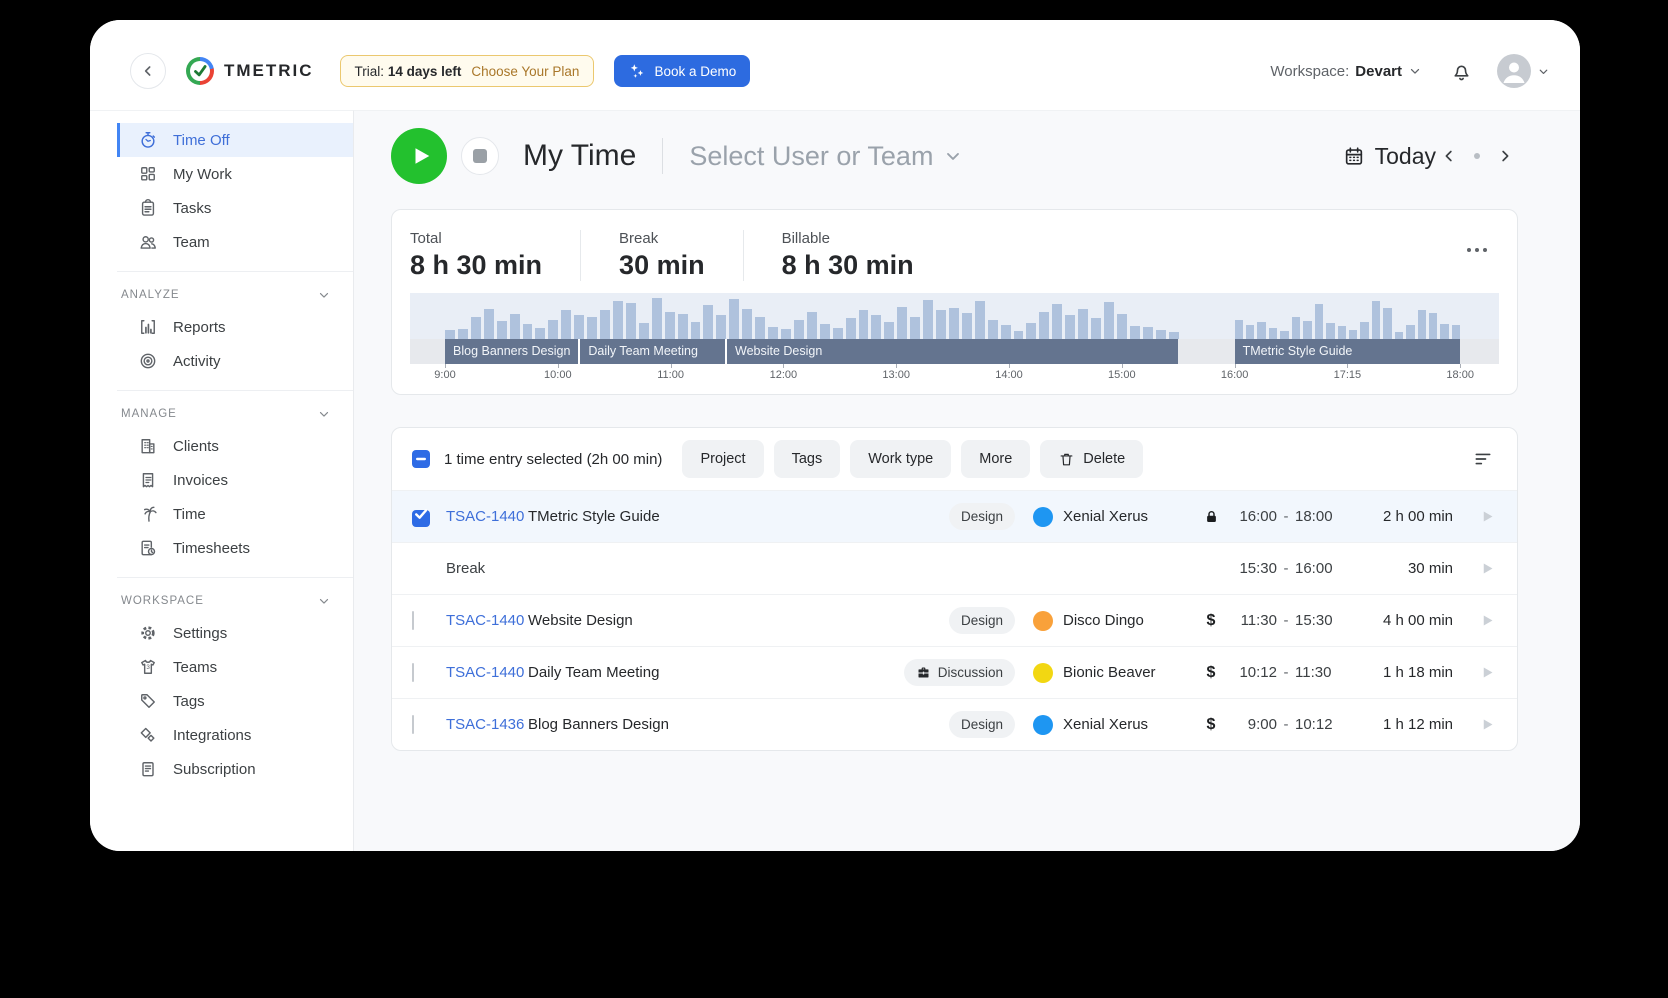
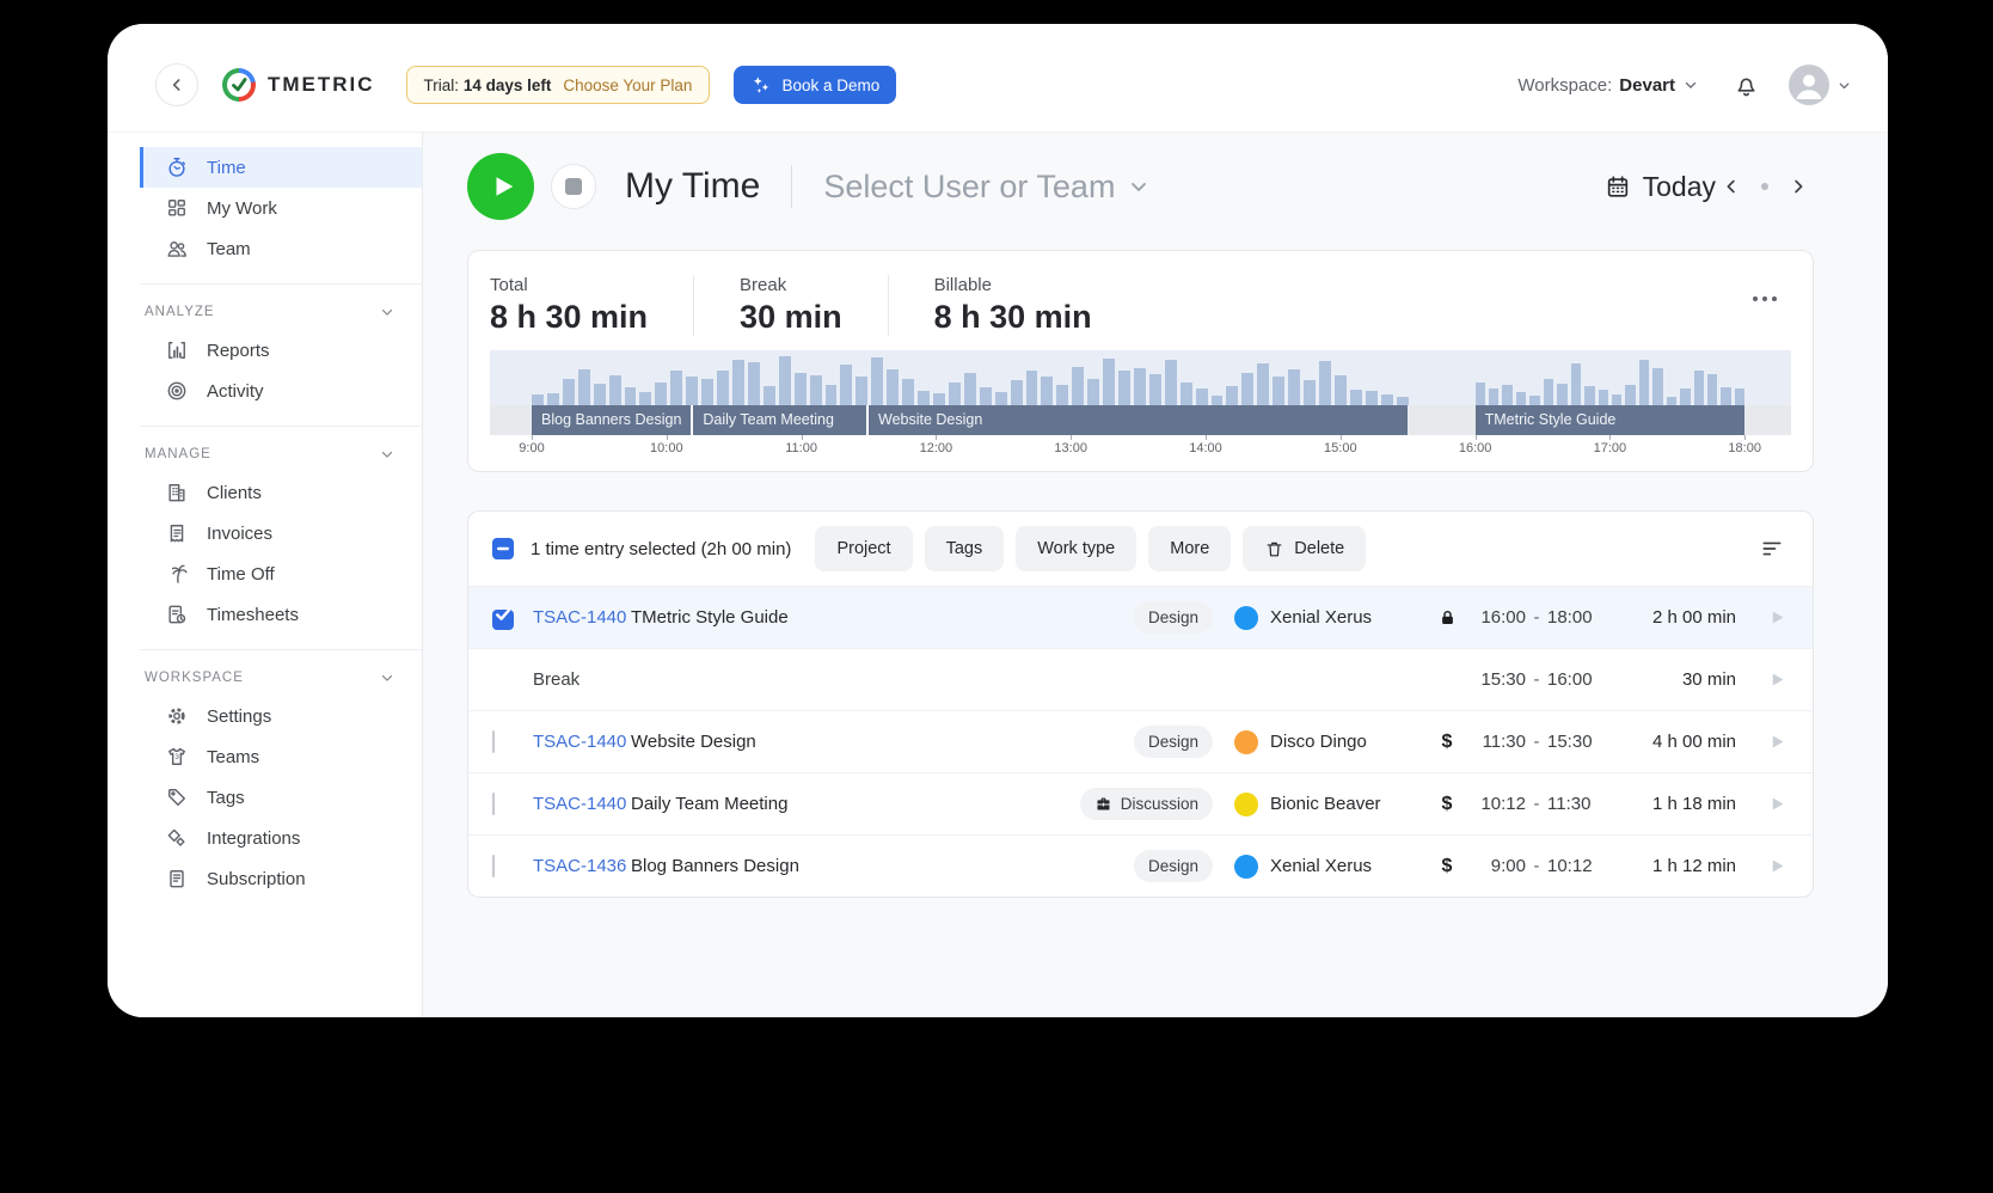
  TMETRIC
  Trial: 14 days left
  Choose Your Plan
  Book a Demo
  Workspace:
  Devart
- Time Off
+ Time
  My Work
- Tasks
  Team
  ANALYZE
  Reports
  Activity
  MANAGE
  Clients
  Invoices
- Time
+ Time Off
  Timesheets
  WORKSPACE
  Settings
  Teams
  Tags
  Integrations
  Subscription
  My Time
  Select User or Team
  Today
  Total
  8 h 30 min
  Break
  30 min
  Billable
  8 h 30 min
  Blog Banners Design
  Daily Team Meeting
  Website Design
  TMetric Style Guide
  9:00
  10:00
  11:00
  12:00
  13:00
  14:00
  15:00
  16:00
- 17:15
+ 17:00
  18:00
  1 time entry selected (2h 00 min)
  Project
  Tags
  Work type
  More
  Delete
  TSAC-1440
  TMetric Style Guide
  Design
  Xenial Xerus
  16:00
  -
  18:00
  2 h 00 min
  Break
  15:30
  -
  16:00
  30 min
  TSAC-1440
  Website Design
  Design
  Disco Dingo
  $
  11:30
  -
  15:30
  4 h 00 min
  TSAC-1440
  Daily Team Meeting
  Discussion
  Bionic Beaver
  $
  10:12
  -
  11:30
  1 h 18 min
  TSAC-1436
  Blog Banners Design
  Design
  Xenial Xerus
  $
  9:00
  -
  10:12
  1 h 12 min
